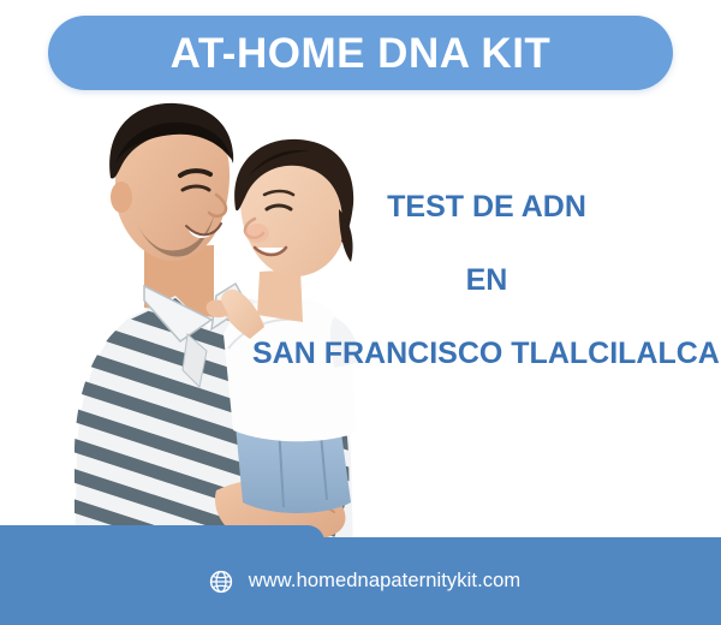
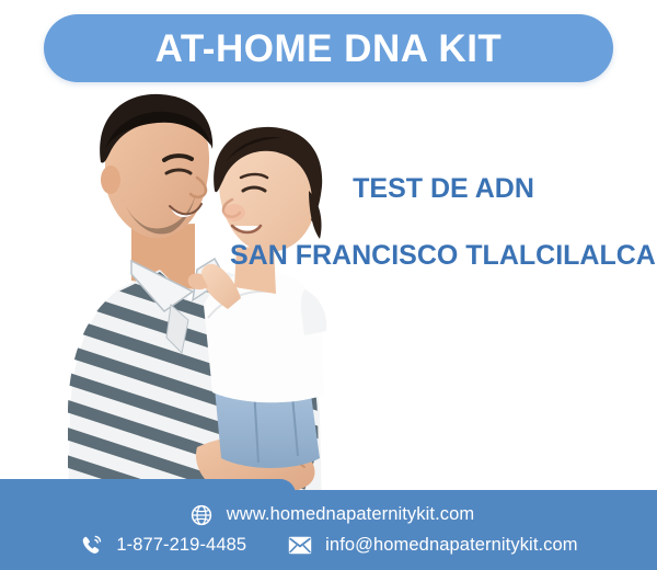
  AT-HOME DNA KIT
  TEST DE ADN
- EN
  SAN FRANCISCO TLALCILALCA
  www.homednapaternitykit.com
+ 1-877-219-4485
+ info@homednapaternitykit.com
